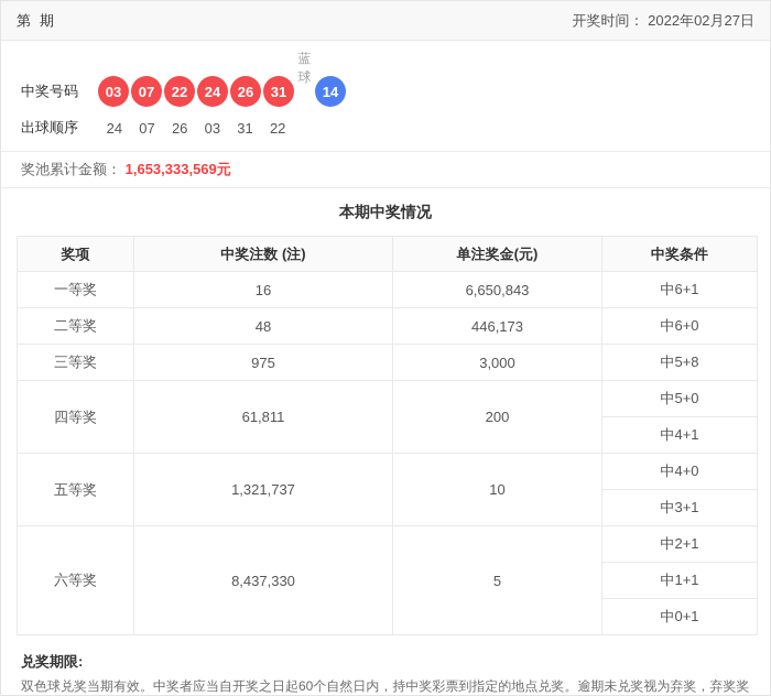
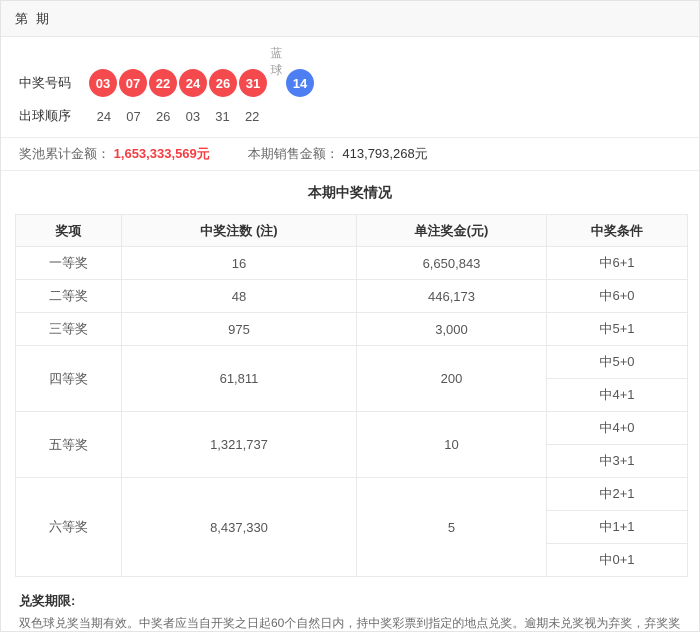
  第
  期
- 开奖时间： 2022年02月27日
  蓝球
  中奖号码
  03
  07
  22
  24
  26
  31
  14
  出球顺序
  24
  07
  26
  03
  31
  22
  奖池累计金额： 1,653,333,569元
+ 本期销售金额： 413,793,268元
  本期中奖情况
  奖项	中奖注数 (注)	单注奖金(元)	中奖条件
  一等奖	16	6,650,843	中6+1
  二等奖	48	446,173	中6+0
- 三等奖	975	3,000	中5+8
+ 三等奖	975	3,000	中5+1
  四等奖	61,811	200	中5+0
  中4+1
  五等奖	1,321,737	10	中4+0
  中3+1
  六等奖	8,437,330	5	中2+1
  中1+1
  中0+1
  兑奖期限:
  双色球兑奖当期有效。中奖者应当自开奖之日起60个自然日内，持中奖彩票到指定的地点兑奖。逾期未兑奖视为弃奖，弃奖奖
